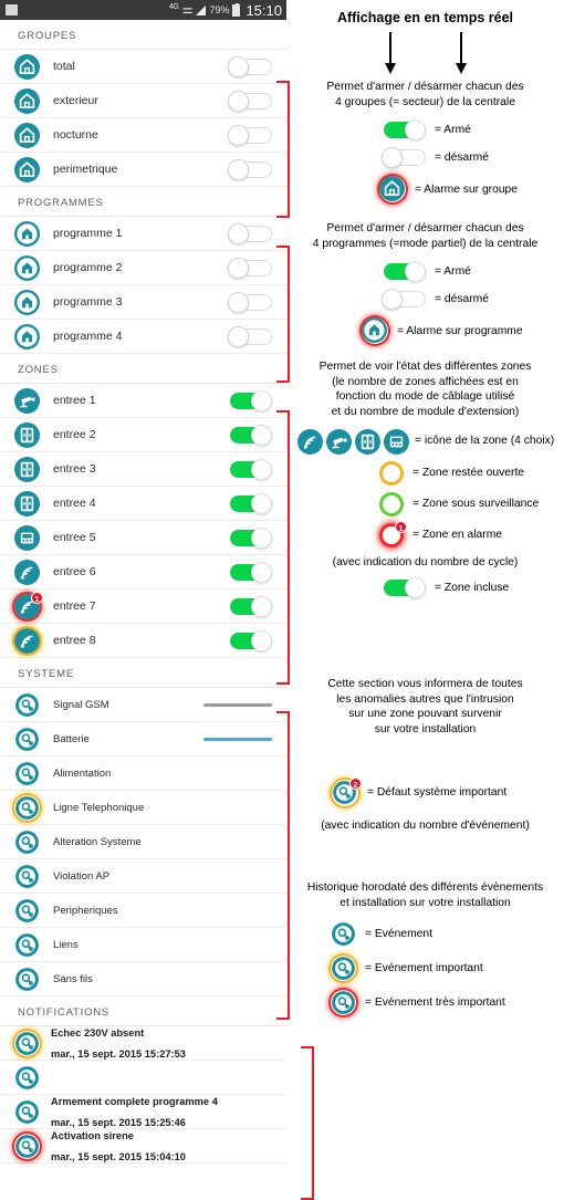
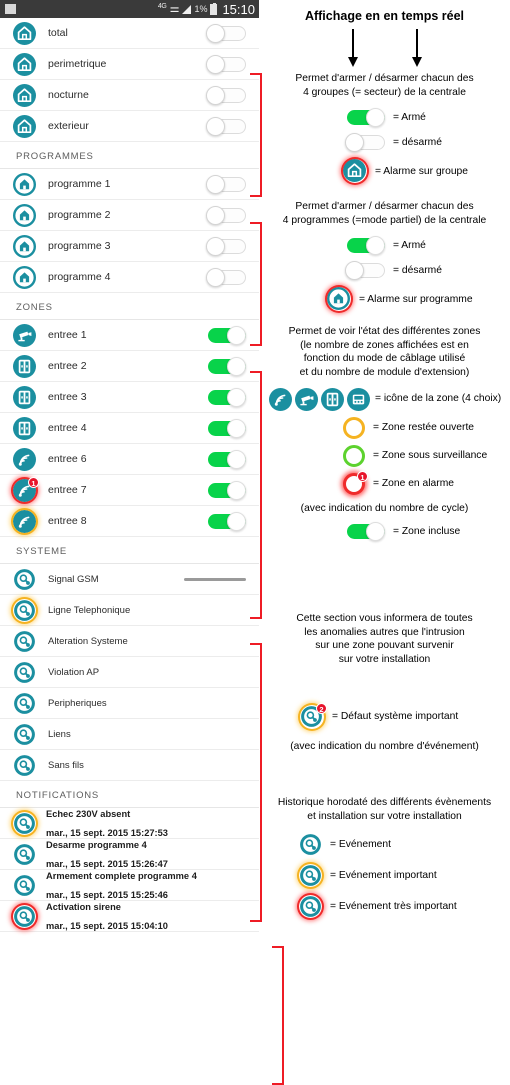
  ⚌
- 79%
+ 1%
  15:10
- GROUPES
  total
- exterieur
+ perimetrique
  nocturne
- perimetrique
+ exterieur
  PROGRAMMES
  programme 1
  programme 2
  programme 3
  programme 4
  ZONES
  entree 1
  entree 2
  entree 3
  entree 4
- entree 5
  entree 6
  1
  entree 7
  entree 8
  SYSTEME
  Signal GSM
- Batterie
- Alimentation
  Ligne Telephonique
  Alteration Systeme
  Violation AP
  Peripheriques
  Liens
  Sans fils
  NOTIFICATIONS
  Echec 230V absent
  mar., 15 sept. 2015 15:27:53
+ Desarme programme 4
+ mar., 15 sept. 2015 15:26:47
  Armement complete programme 4
  mar., 15 sept. 2015 15:25:46
  Activation sirene
  mar., 15 sept. 2015 15:04:10
  Affichage en en temps réel
  Permet d'armer / désarmer chacun des
  4 groupes (= secteur) de la centrale
  = Armé
  = désarmé
  = Alarme sur groupe
  Permet d'armer / désarmer chacun des
  4 programmes (=mode partiel) de la centrale
  = Armé
  = désarmé
  = Alarme sur programme
  Permet de voir l'état des différentes zones
  (le nombre de zones affichées est en
  fonction du mode de câblage utilisé
  et du nombre de module d'extension)
  = icône de la zone (4 choix)
  = Zone restée ouverte
  = Zone sous surveillance
  1
  = Zone en alarme
  (avec indication du nombre de cycle)
  = Zone incluse
  Cette section vous informera de toutes
  les anomalies autres que l'intrusion
  sur une zone pouvant survenir
  sur votre installation
  2
  = Défaut système important
  (avec indication du nombre d'événement)
  Historique horodaté des différents évènements
  et installation sur votre installation
  = Evénement
  = Evénement important
  = Evénement très important
